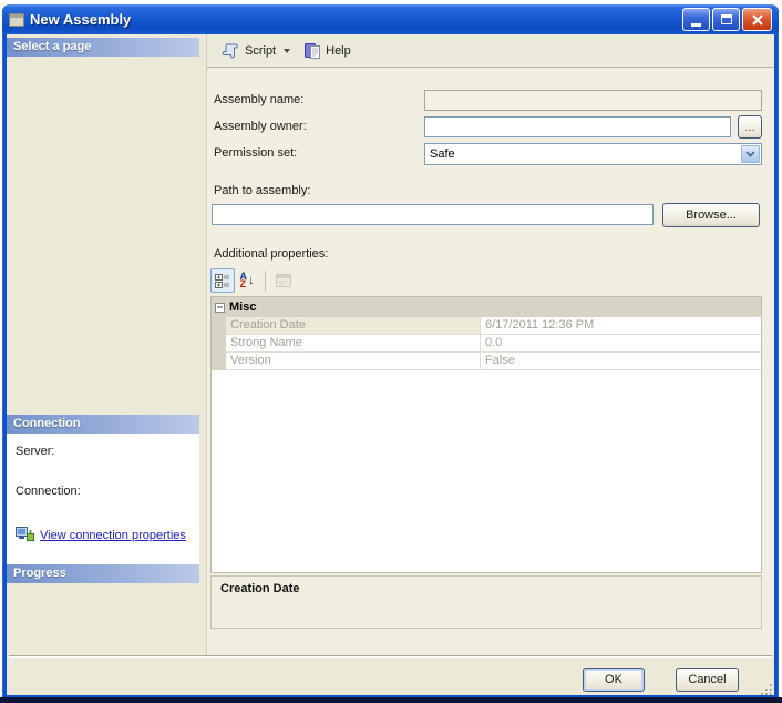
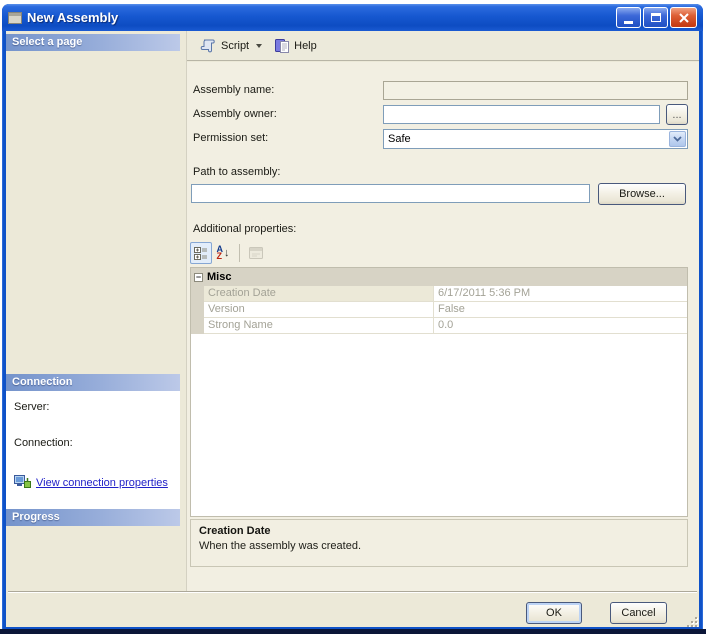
  New Assembly
  Select a page
  Connection
  Server:
  Connection:
  View connection properties
  Progress
  Script
  Help
  Assembly name:
  Assembly owner:
  ...
  Permission set:
  Safe
  Path to assembly:
  Browse...
  Additional properties:
  A
  Z
  ↓
  −
  Misc
  Creation Date
- 6/17/2011 12:36 PM
+ 6/17/2011 5:36 PM
- Strong Name
+ Version
- 0.0
+ False
- Version
+ Strong Name
- False
+ 0.0
  Creation Date
+ When the assembly was created.
  OK
  Cancel
